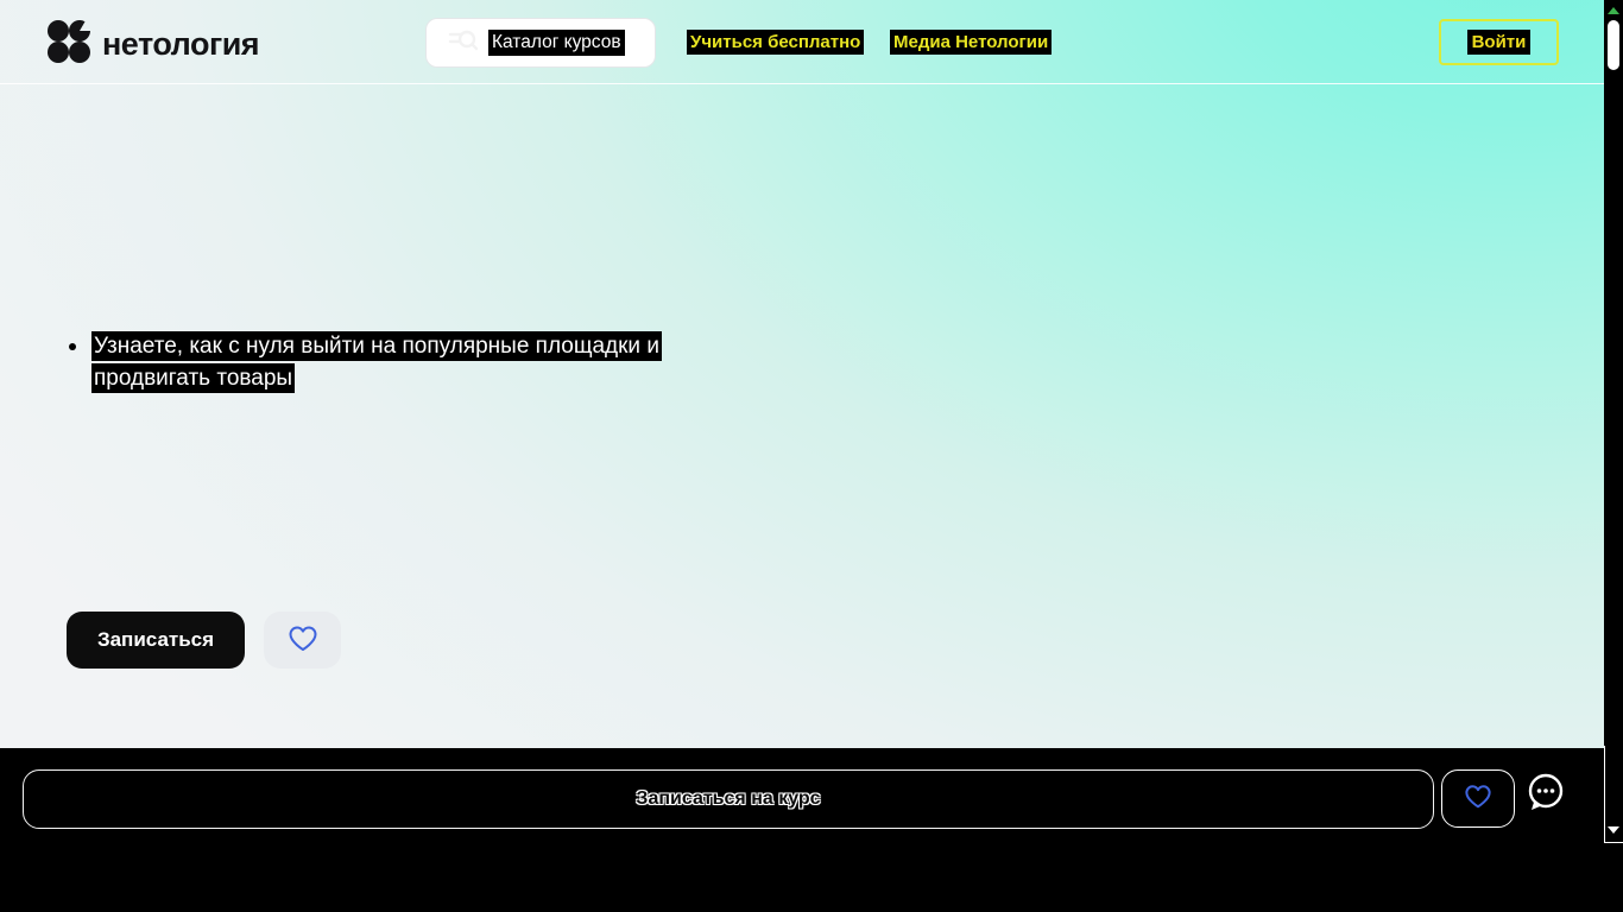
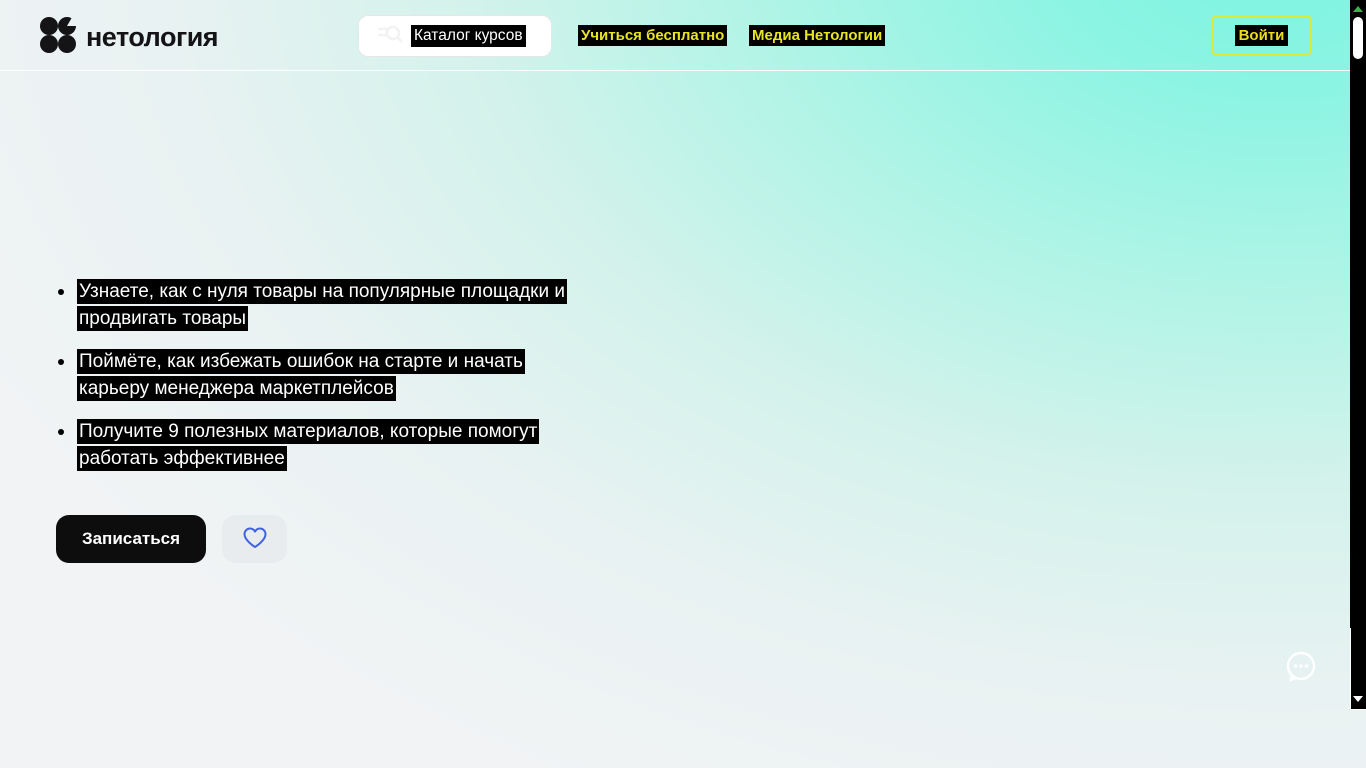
  нетология
  Каталог курсов
  Учиться бесплатно
  Медиа Нетологии
  Войти
- Узнаете, как с нуля выйти на популярные площадки и продвигать товары
+ Узнаете, как с нуля товары на популярные площадки и продвигать товары
+ Поймёте, как избежать ошибок на старте и начать карьеру менеджера маркетплейсов
+ Получите 9 полезных материалов, которые помогут работать эффективнее
  Записаться
- Записаться на курс
